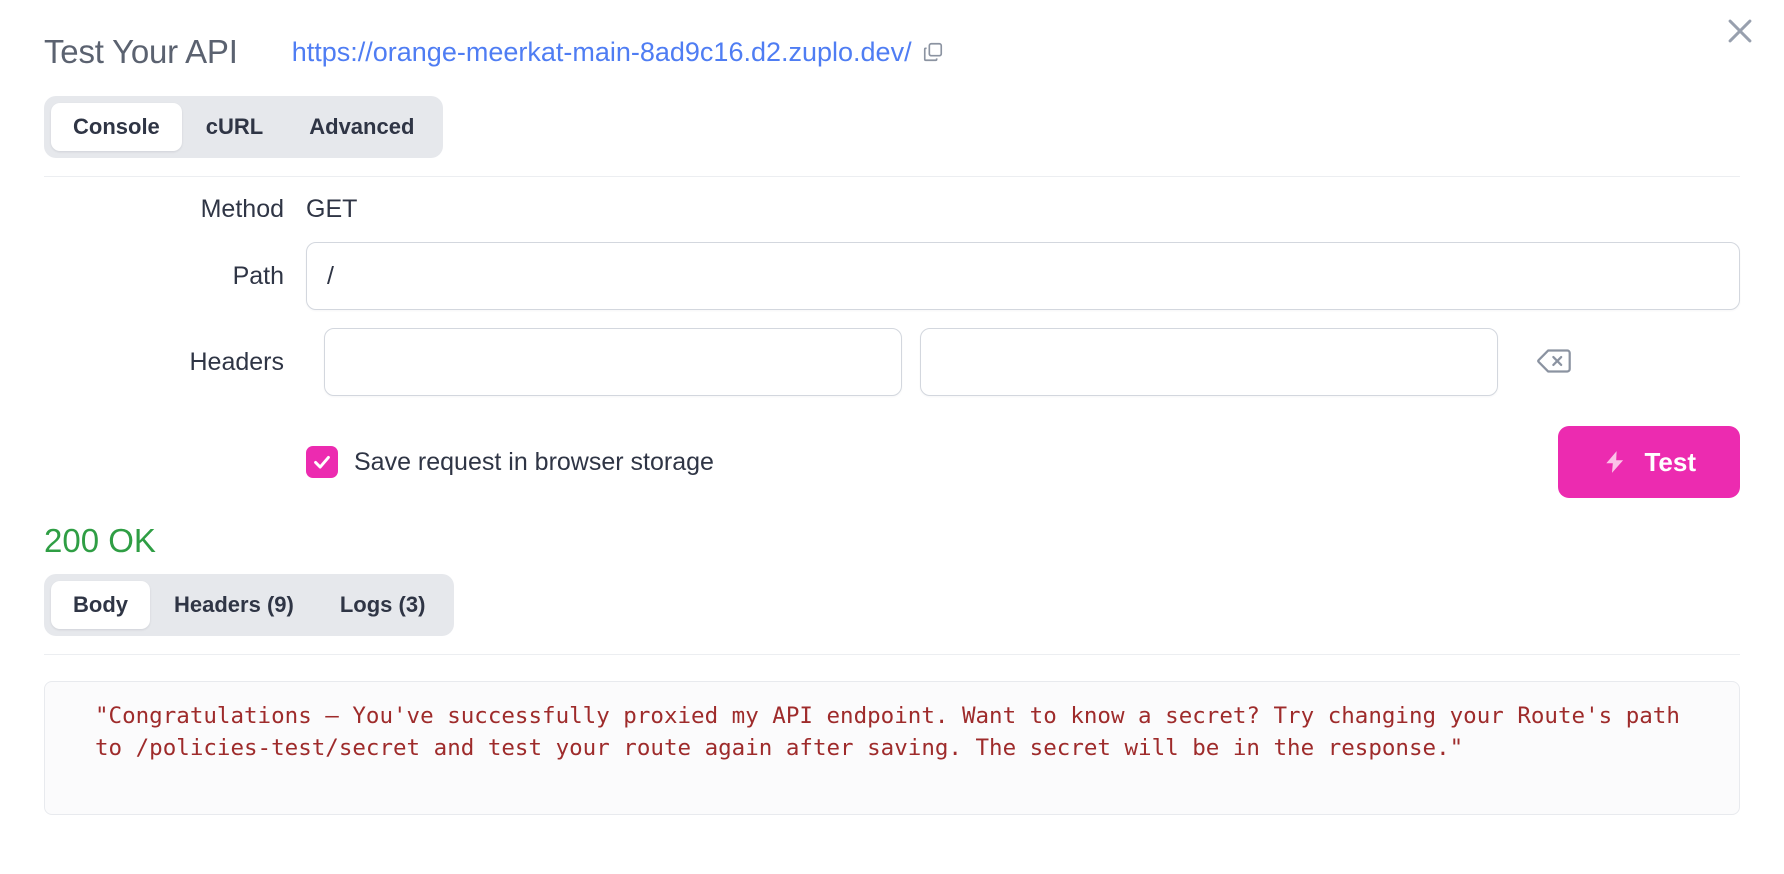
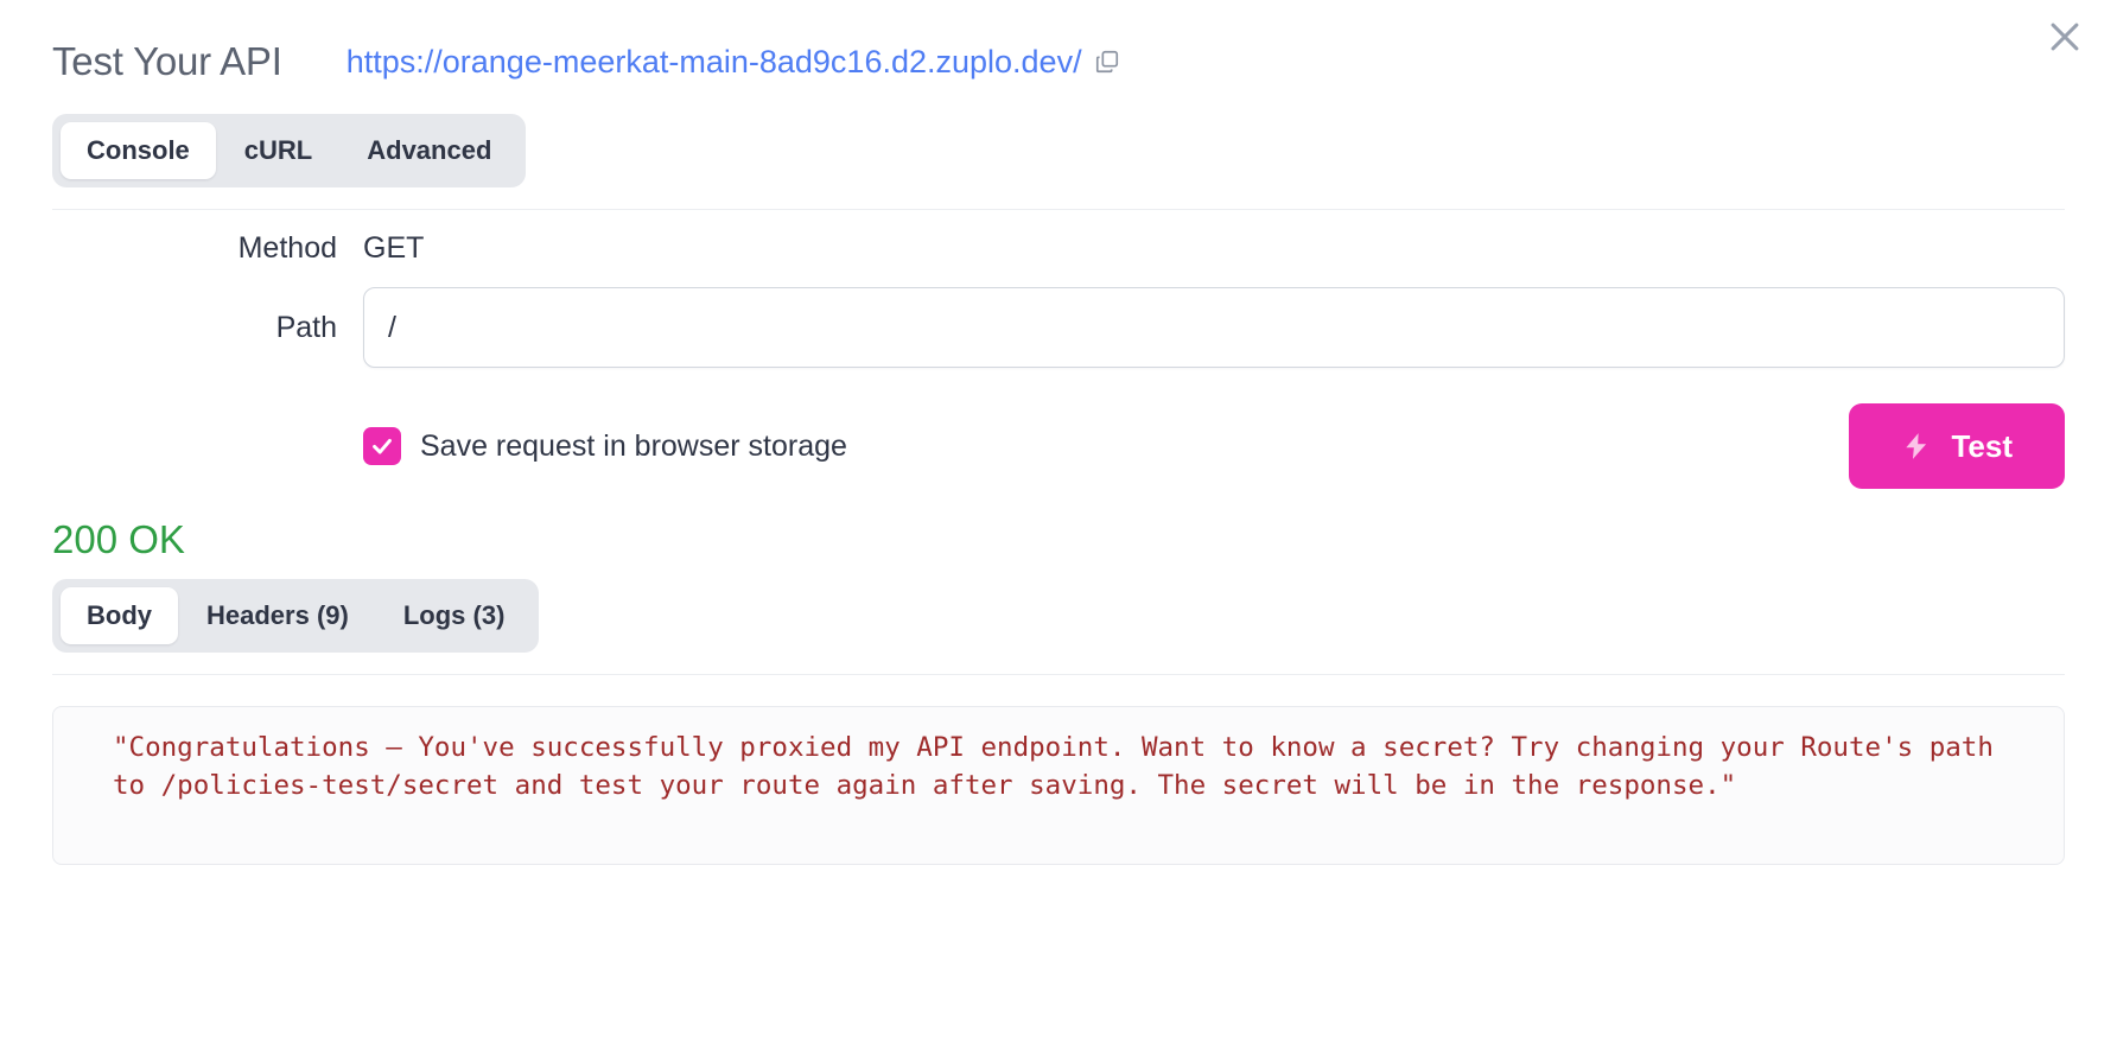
  Test Your API
  https://orange-meerkat-main-8ad9c16.d2.zuplo.dev/
  Console
  cURL
  Advanced
  Method
  GET
  Path
  /
- Headers
  Save request in browser storage
  Test
  200 OK
  Body
  Headers (9)
  Logs (3)
  "Congratulations — You've successfully proxied my API endpoint. Want to know a secret? Try changing your Route's path to /policies-test/secret and test your route again after saving. The secret will be in the response."
